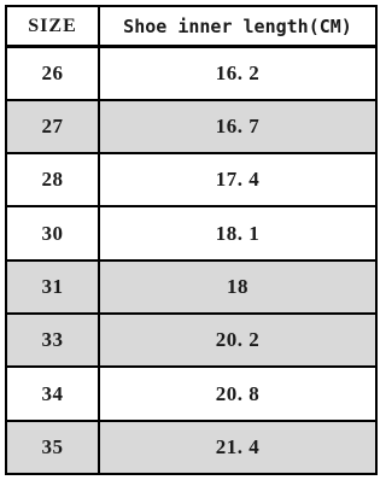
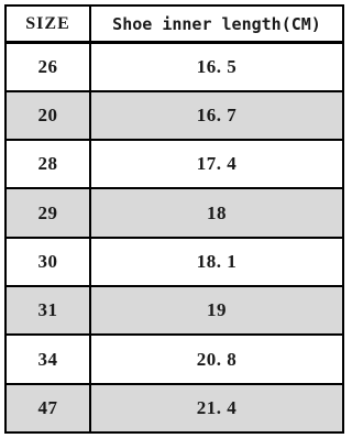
  SIZE	Shoe inner length(CM)
- 26	16. 2
+ 26	16. 5
- 27	16. 7
+ 20	16. 7
  28	17. 4
+ 29	18
  30	18. 1
- 31	18
+ 31	19
- 33	20. 2
  34	20. 8
- 35	21. 4
+ 47	21. 4
